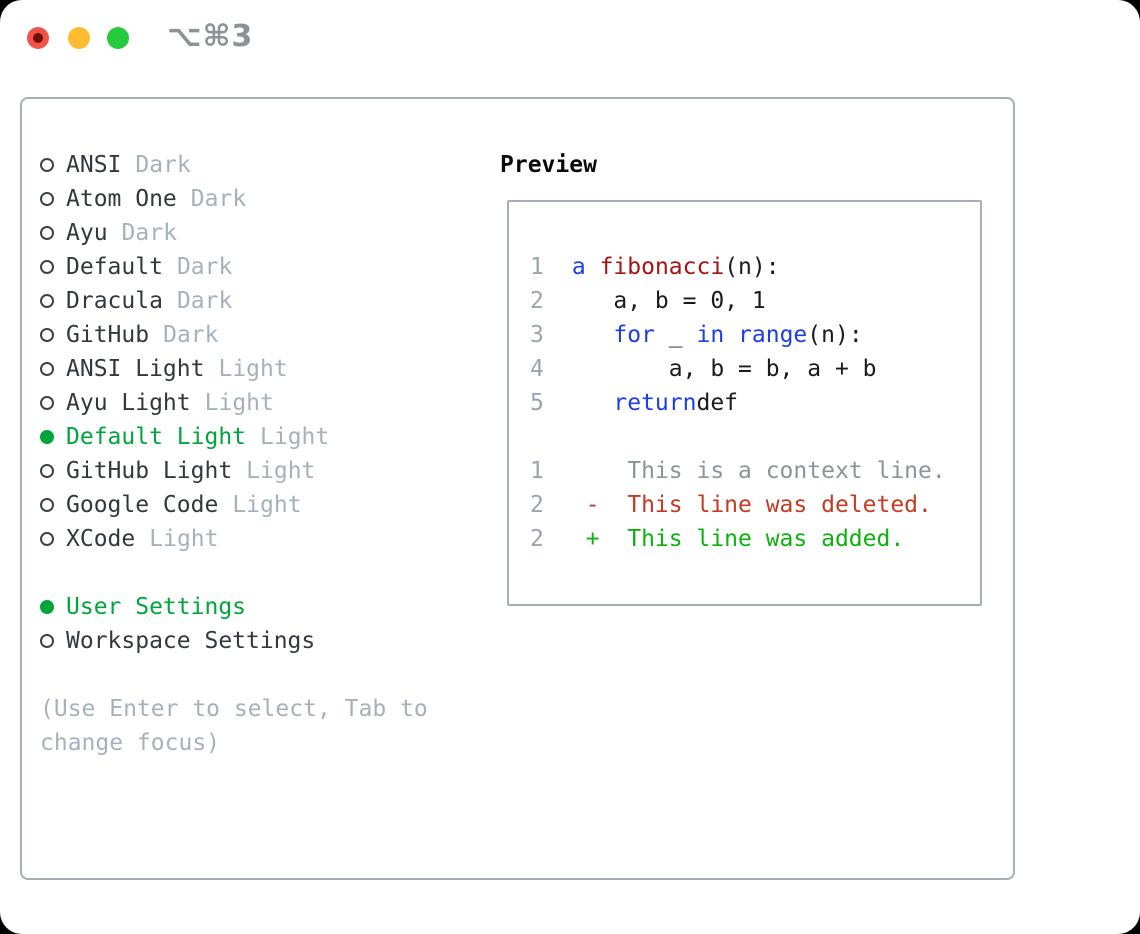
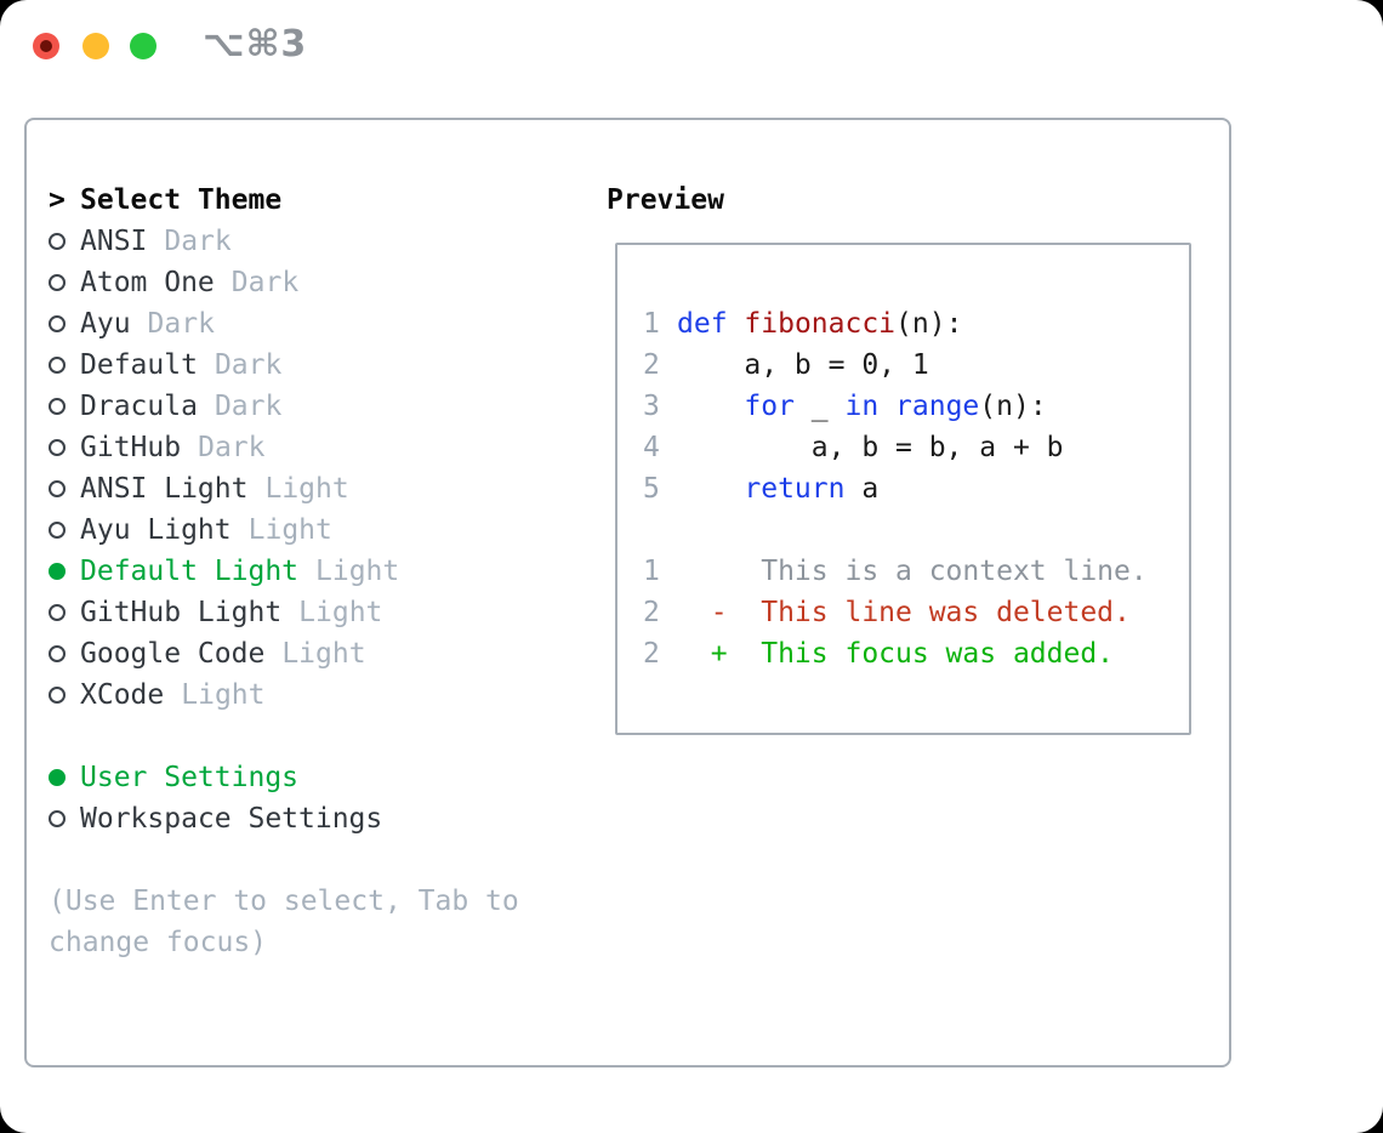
  ⌥⌘3
+ >
+ Select Theme
  ANSI
  Dark
  Atom One
  Dark
  Ayu
  Dark
  Default
  Dark
  Dracula
  Dark
  GitHub
  Dark
  ANSI Light
  Light
  Ayu Light
  Light
  Default Light
  Light
  GitHub Light
  Light
  Google Code
  Light
  XCode
  Light
  User Settings
  Workspace Settings
  (Use Enter to select, Tab to
  change focus)
  Preview
- 1 a fibonacci(n):
+ 1 def fibonacci(n):
  2 a, b = 0, 1
  3 for _ in range(n):
  4 a, b = b, a + b
- 5 returndef
+ 5 return a
  1 This is a context line.
  2 - This line was deleted.
- 2 + This line was added.
+ 2 + This focus was added.
